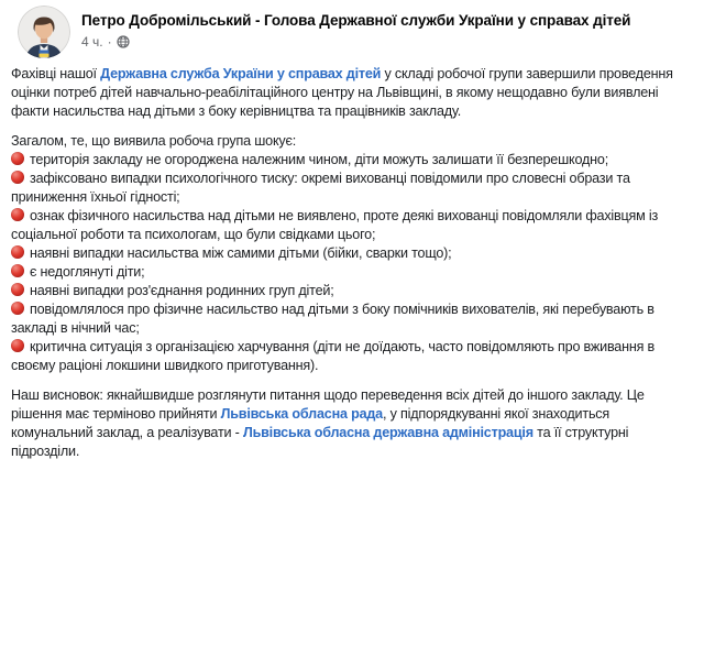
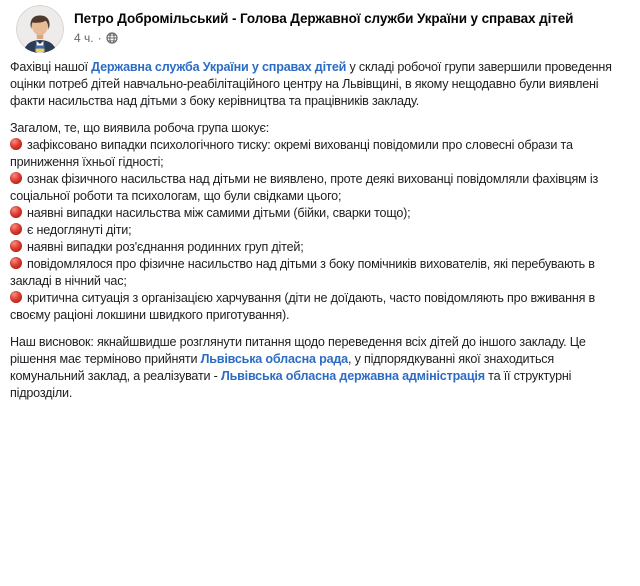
  Петро Добромільський - Голова Державної служби України у справах дітей
  4 ч.
  ·
  Фахівці нашої Державна служба України у справах дітей у складі робочої групи завершили проведення оцінки потреб дітей навчально-реабілітаційного центру на Львівщині, в якому нещодавно були виявлені факти насильства над дітьми з боку керівництва та працівників закладу.
  Загалом, те, що виявила робоча група шокує:
- територія закладу не огороджена належним чином, діти можуть залишати її безперешкодно;
  зафіксовано випадки психологічного тиску: окремі вихованці повідомили про словесні образи та приниження їхньої гідності;
  ознак фізичного насильства над дітьми не виявлено, проте деякі вихованці повідомляли фахівцям із соціальної роботи та психологам, що були свідками цього;
  наявні випадки насильства між самими дітьми (бійки, сварки тощо);
  є недоглянуті діти;
  наявні випадки роз'єднання родинних груп дітей;
  повідомлялося про фізичне насильство над дітьми з боку помічників вихователів, які перебувають в закладі в нічний час;
  критична ситуація з організацією харчування (діти не доїдають, часто повідомляють про вживання в своєму раціоні локшини швидкого приготування).
  Наш висновок: якнайшвидше розглянути питання щодо переведення всіх дітей до іншого закладу. Це рішення має терміново прийняти Львівська обласна рада, у підпорядкуванні якої знаходиться комунальний заклад, а реалізувати - Львівська обласна державна адміністрація та її структурні підрозділи.
